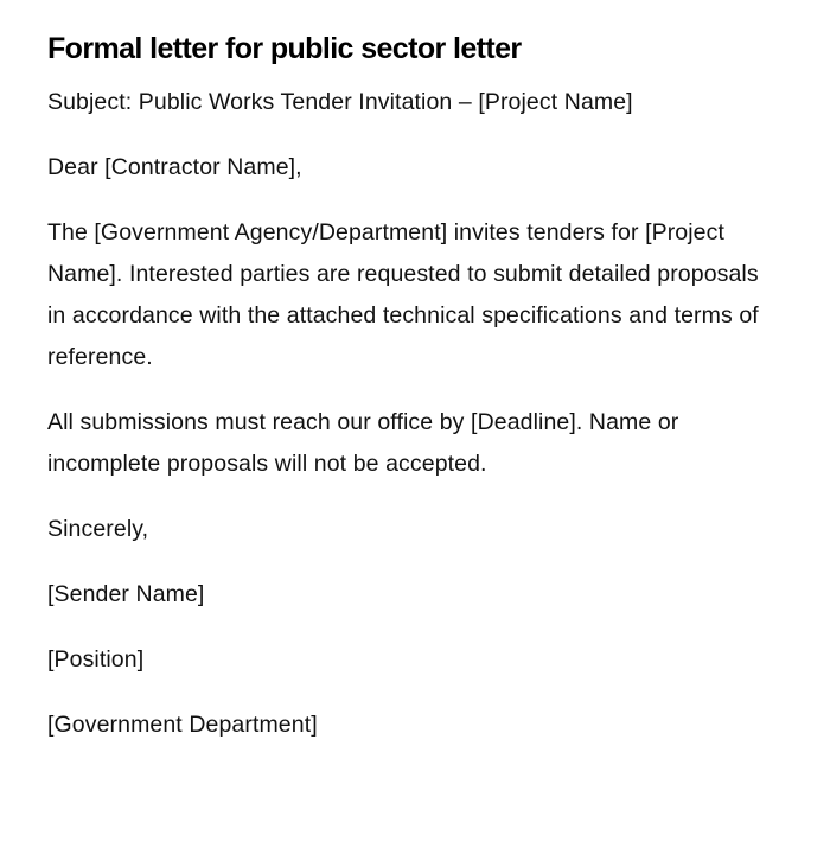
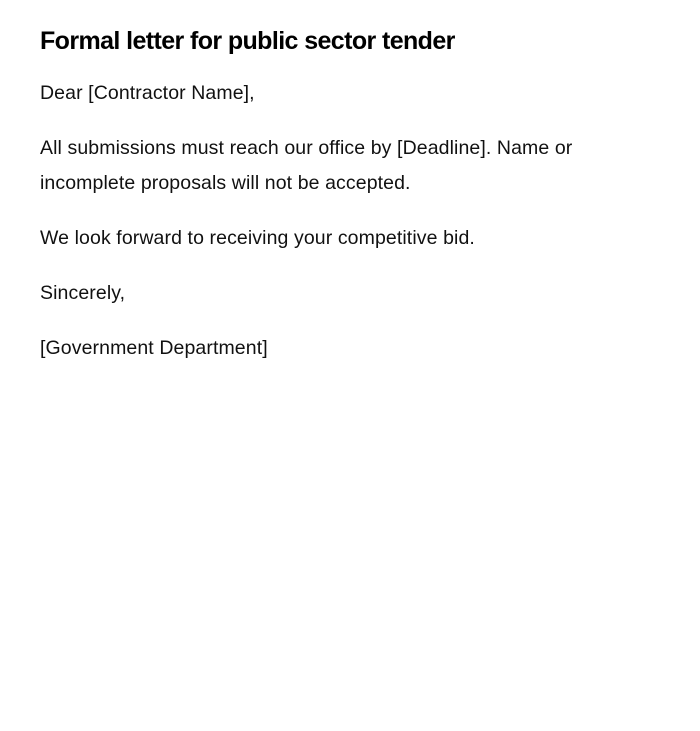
- Formal letter for public sector letter
+ Formal letter for public sector tender
- Subject: Public Works Tender Invitation – [Project Name]
  Dear [Contractor Name],
- The [Government Agency/Department] invites tenders for [Project Name]. Interested parties are requested to submit detailed proposals in accordance with the attached technical specifications and terms of reference.
  All submissions must reach our office by [Deadline]. Name or incomplete proposals will not be accepted.
+ We look forward to receiving your competitive bid.
  Sincerely,
- [Sender Name]
- [Position]
  [Government Department]
